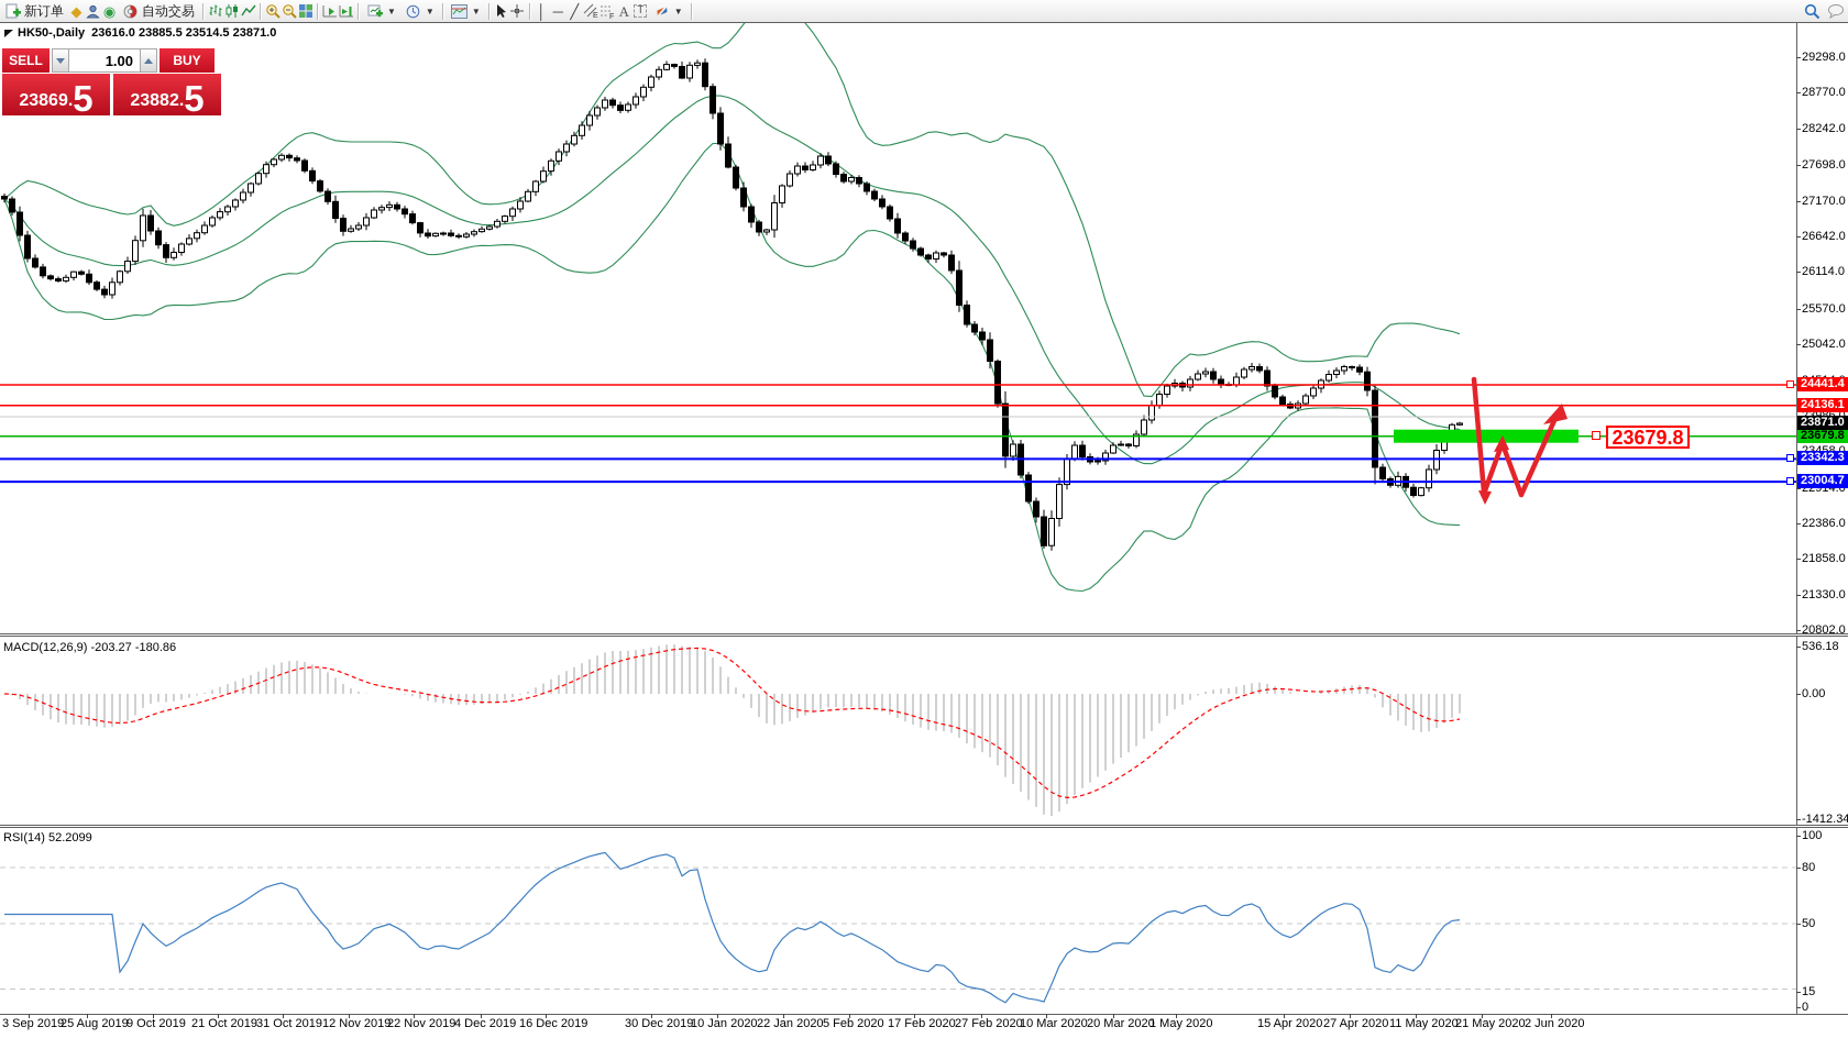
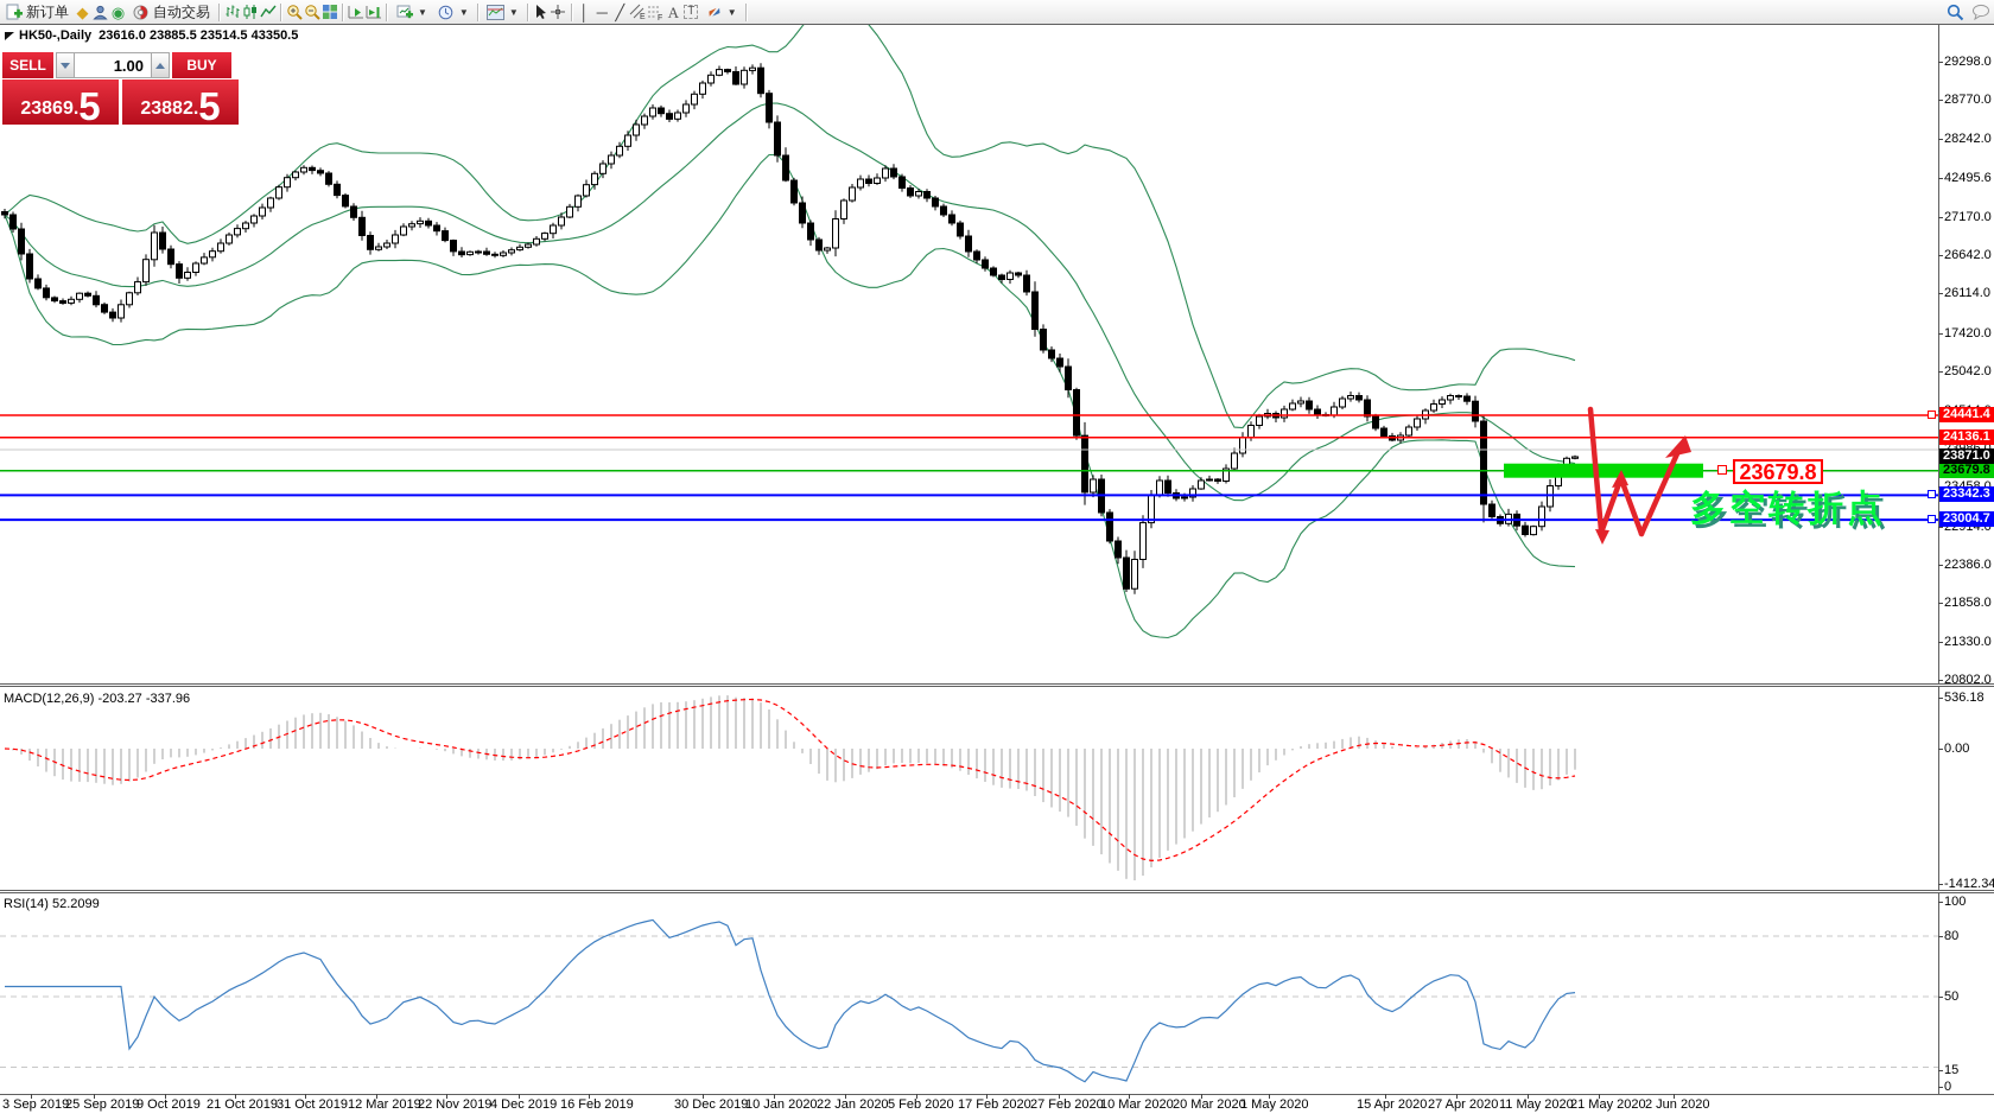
  新订单
  ◆
  ◉
  自动交易
  ▼
  ▼
  ▼
  │
  ─
  ╱
  A
  T
  ▼
- HK50-,Daily 23616.0 23885.5 23514.5 23871.0
+ HK50-,Daily 23616.0 23885.5 23514.5 43350.5
  SELL
  1.00
  BUY
  23869.
  5
  23882.
  5
- MACD(12,26,9) -203.27 -180.86
+ MACD(12,26,9) -203.27 -337.96
  RSI(14) 52.2099
  29298.0
  28770.0
  28242.0
- 27698.0
+ 42495.6
  27170.0
  26642.0
  26114.0
- 25570.0
+ 17420.0
  25042.0
  22914.0
  22386.0
  21858.0
  21330.0
  20802.0
  536.18
  0.00
  -1412.34
  100
  80
  50
  15
  0
  24441.4
  24136.1
  23679.8
  23342.3
  23004.7
  23871.0
  3 Sep 2019
- 25 Aug 2019
+ 25 Sep 2019
  9 Oct 2019
  21 Oct 2019
  31 Oct 2019
- 12 Nov 2019
+ 12 Mar 2019
  22 Nov 2019
  4 Dec 2019
- 16 Dec 2019
+ 16 Feb 2019
  30 Dec 2019
  10 Jan 2020
  22 Jan 2020
  5 Feb 2020
  17 Feb 2020
  27 Feb 2020
  10 Mar 2020
  20 Mar 2020
  1 May 2020
  15 Apr 2020
  27 Apr 2020
  11 May 2020
  21 May 2020
  2 Jun 2020
  23679.8
+ 多空转折点
